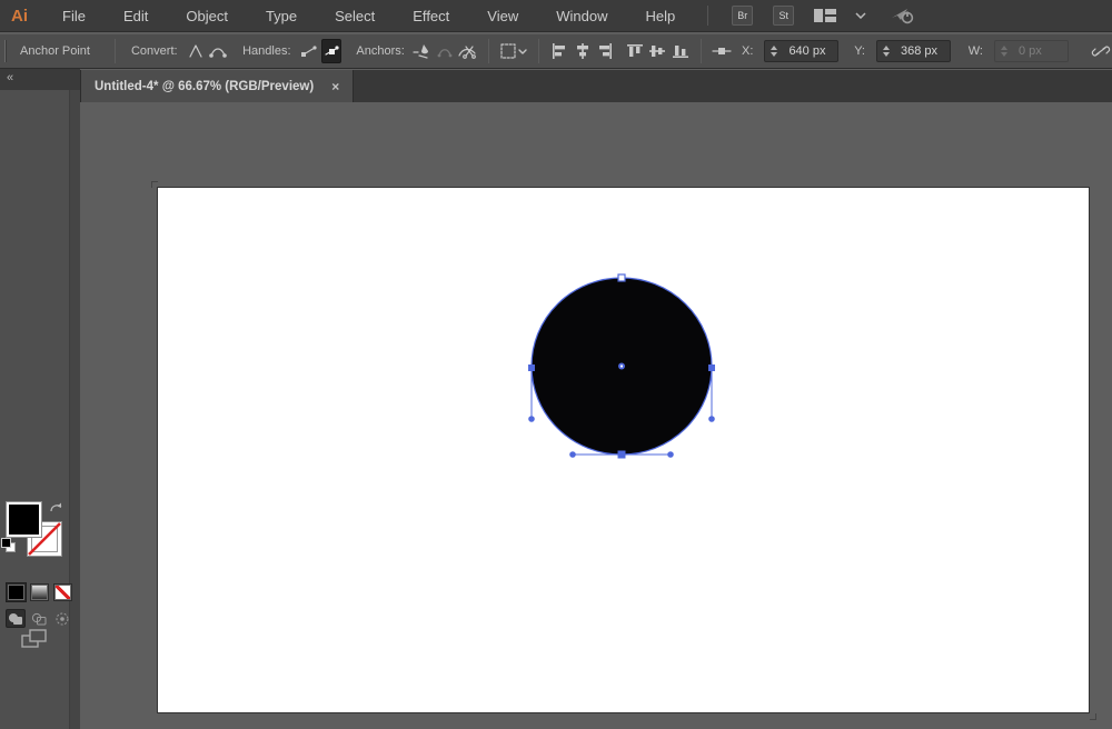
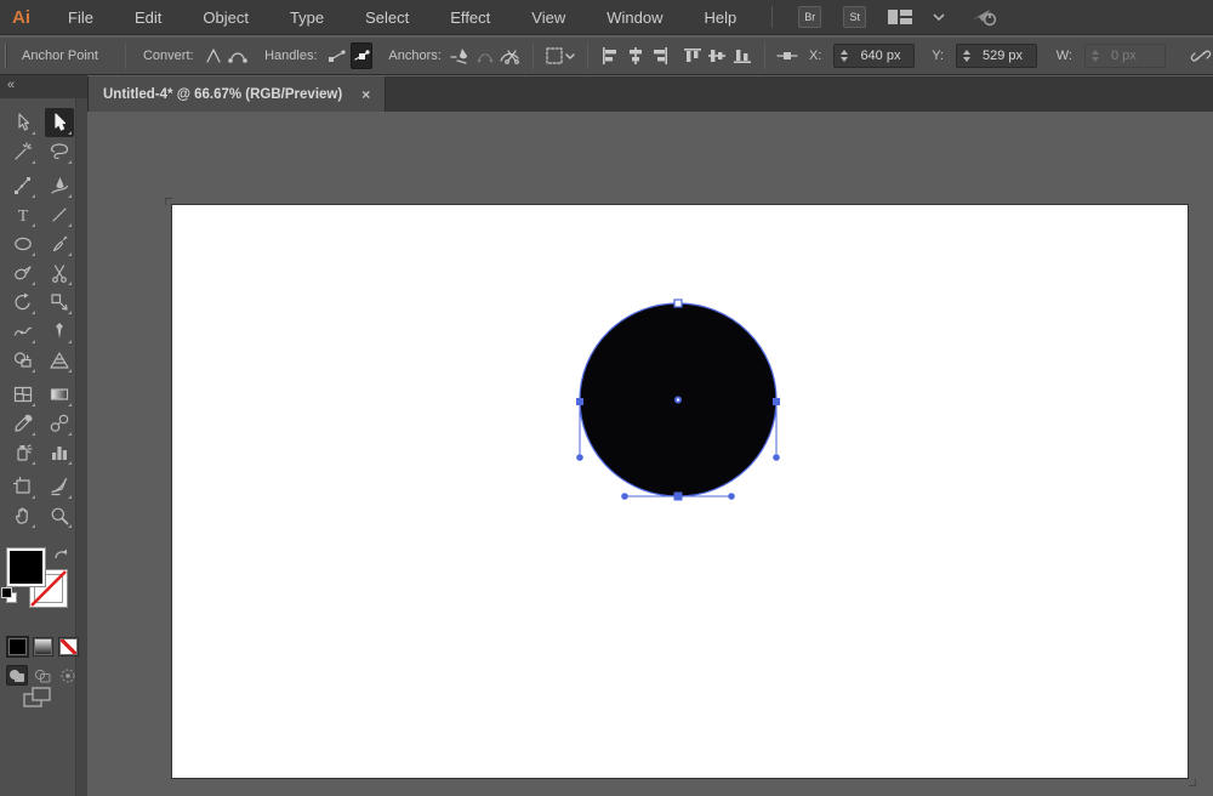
  Ai
  File
  Edit
  Object
  Type
  Select
  Effect
  View
  Window
  Help
  Br
  St
  Anchor Point
  Convert:
  Handles:
  Anchors:
  X:
  640 px
  Y:
- 368 px
+ 529 px
  W:
  0 px
  Untitled-4* @ 66.67% (RGB/Preview)
  ×
  «
+ T
